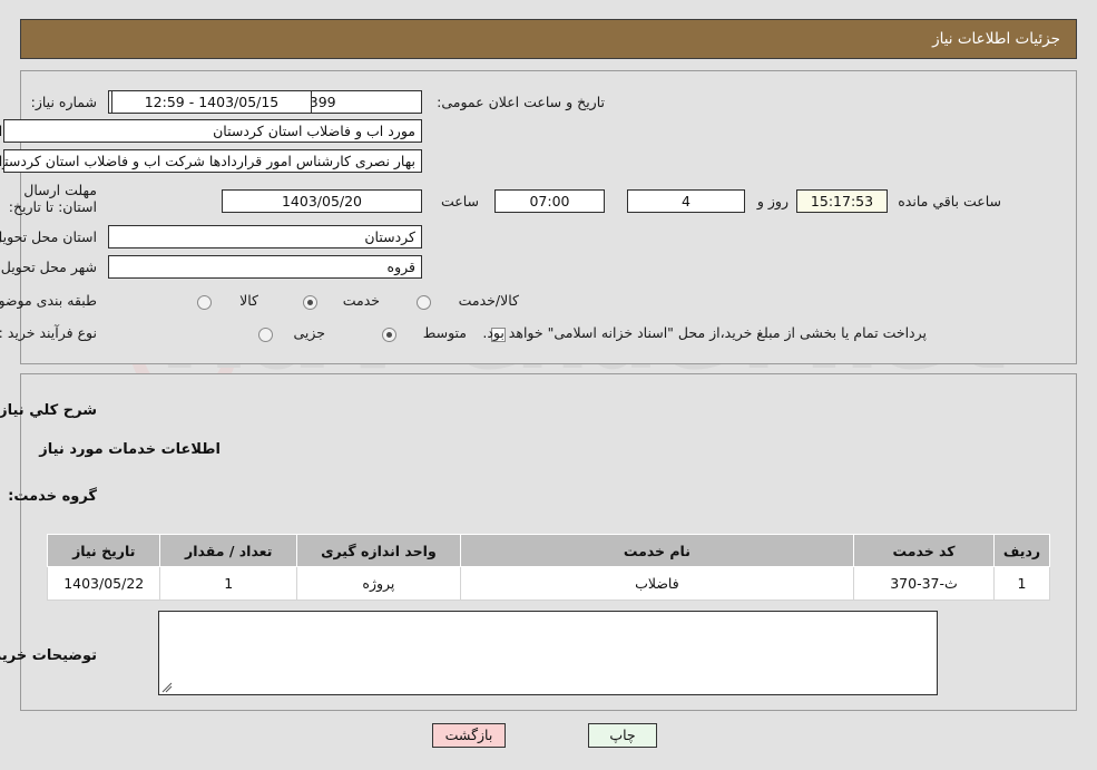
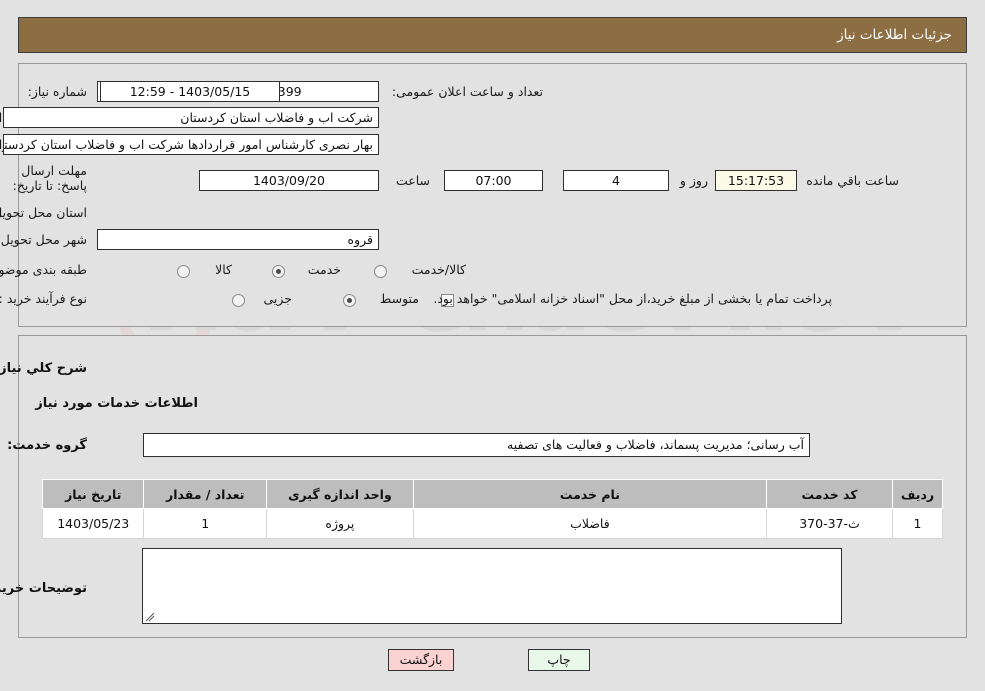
  جزئیات اطلاعات نیاز
  شماره نیاز:
- تاریخ و ساعت اعلان عمومی:
+ تعداد و ساعت اعلان عمومی:
  1403/05/15 - 12:59
- مورد اب و فاضلاب استان کردستان
+ شرکت اب و فاضلاب استان کردستان
  بهار نصری کارشناس امور قراردادها شرکت اب و فاضلاب استان کردستا
- مهلت ارسال استان: تا تاریخ:
+ مهلت ارسال پاسخ: تا تاریخ:
- 1403/05/20
+ 1403/09/20
  ساعت
  07:00
  4
  روز و
  15:17:53
  ساعت باقي مانده
  استان محل تحوی
- کردستان
  شهر محل تحویل
  قروه
  طبقه بندی موضو
  کالا
  خدمت
  کالا/خدمت
  نوع فرآیند خرید :
  جزیی
  متوسط
  پرداخت تمام یا بخشی از مبلغ خرید،از محل "اسناد خزانه اسلامی" خواهد بود.
  شرح کلي نياز
  اطلاعات خدمات مورد نیاز
  گروه خدمت:
+ آب رسانی؛ مدیریت پسماند، فاضلاب و فعالیت های تصفیه
  ردیف	کد خدمت	نام خدمت	واحد اندازه گیری	تعداد / مقدار	تاریخ نیاز
- 1	ث-37-370	فاضلاب	پروژه	1	1403/05/22
+ 1	ث-37-370	فاضلاب	پروژه	1	1403/05/23
  توضیحات خری
  بازگشت
  چاپ
